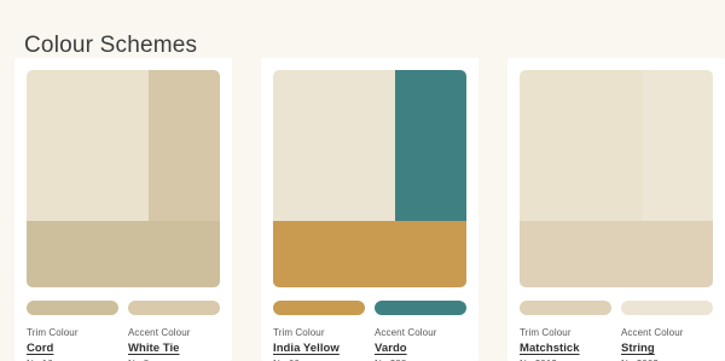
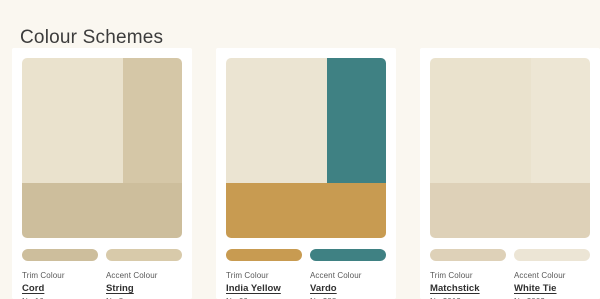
  Colour Schemes
  Trim Colour
  Cord
  Accent Colour
- White Tie
+ String
  Trim Colour
  India Yellow
  Accent Colour
  Vardo
  Trim Colour
  Matchstick
  Accent Colour
- String
+ White Tie
